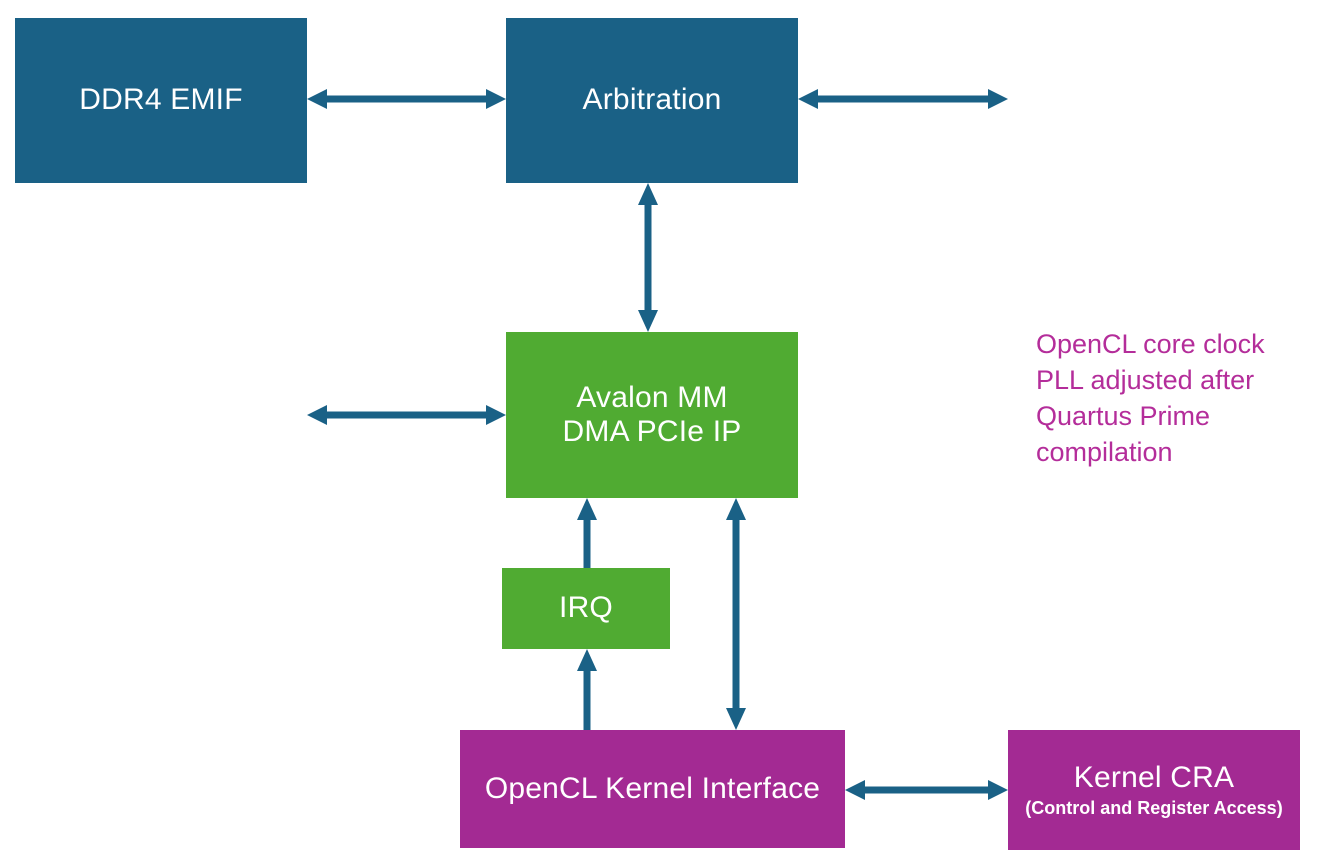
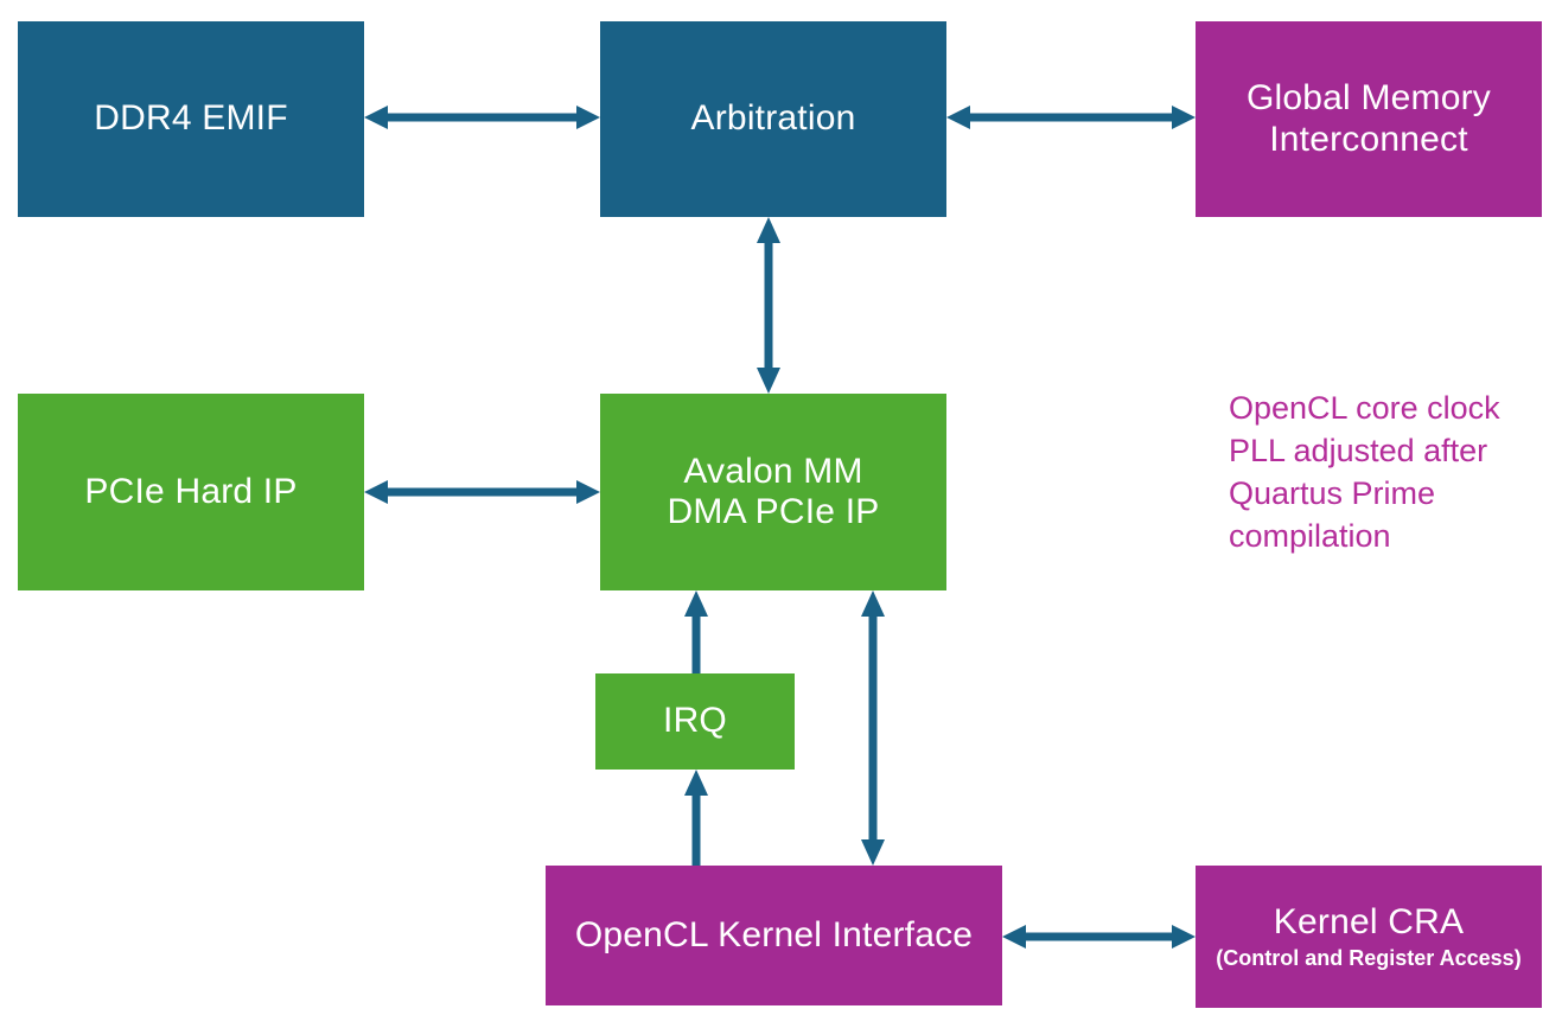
  DDR4 EMIF
  Arbitration
+ Global Memory
+ Interconnect
+ PCIe Hard IP
  Avalon MM
  DMA PCIe IP
  IRQ
  OpenCL Kernel Interface
  Kernel CRA
  (Control and Register Access)
  OpenCL core clock
  PLL adjusted after
  Quartus Prime
  compilation
